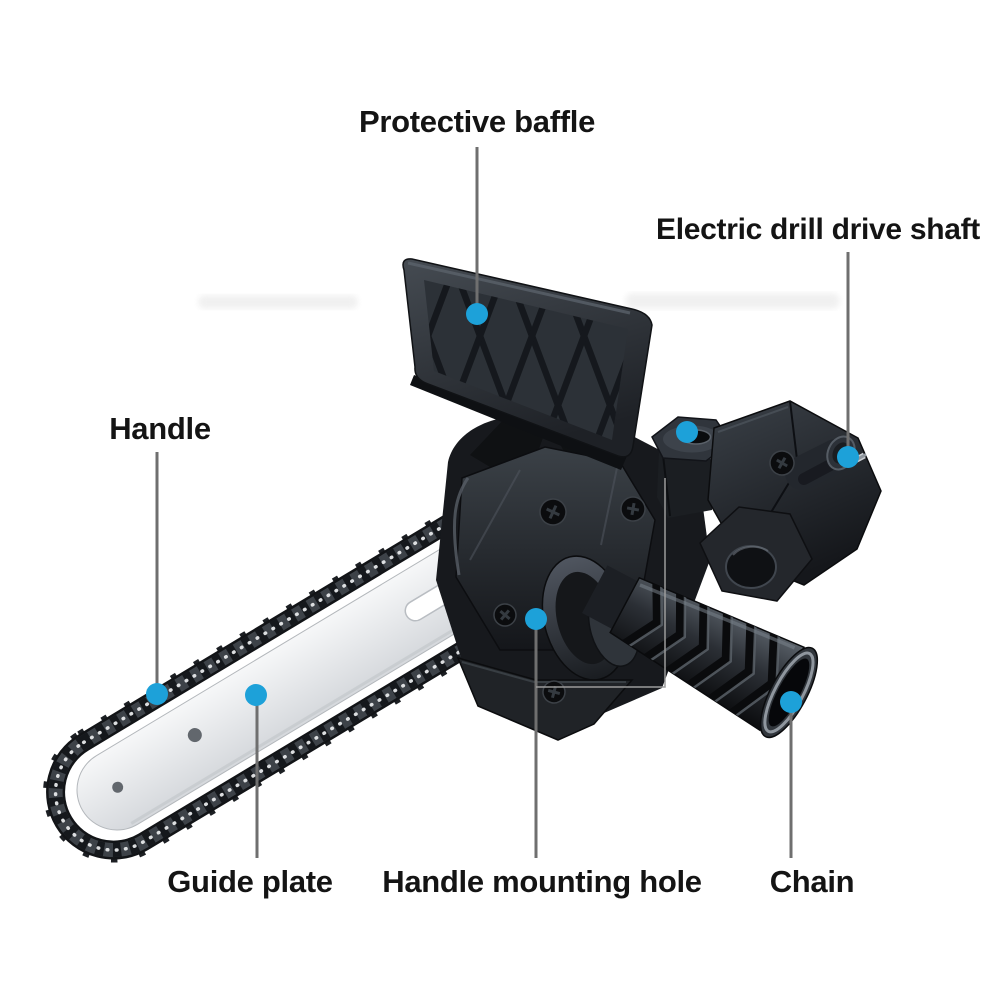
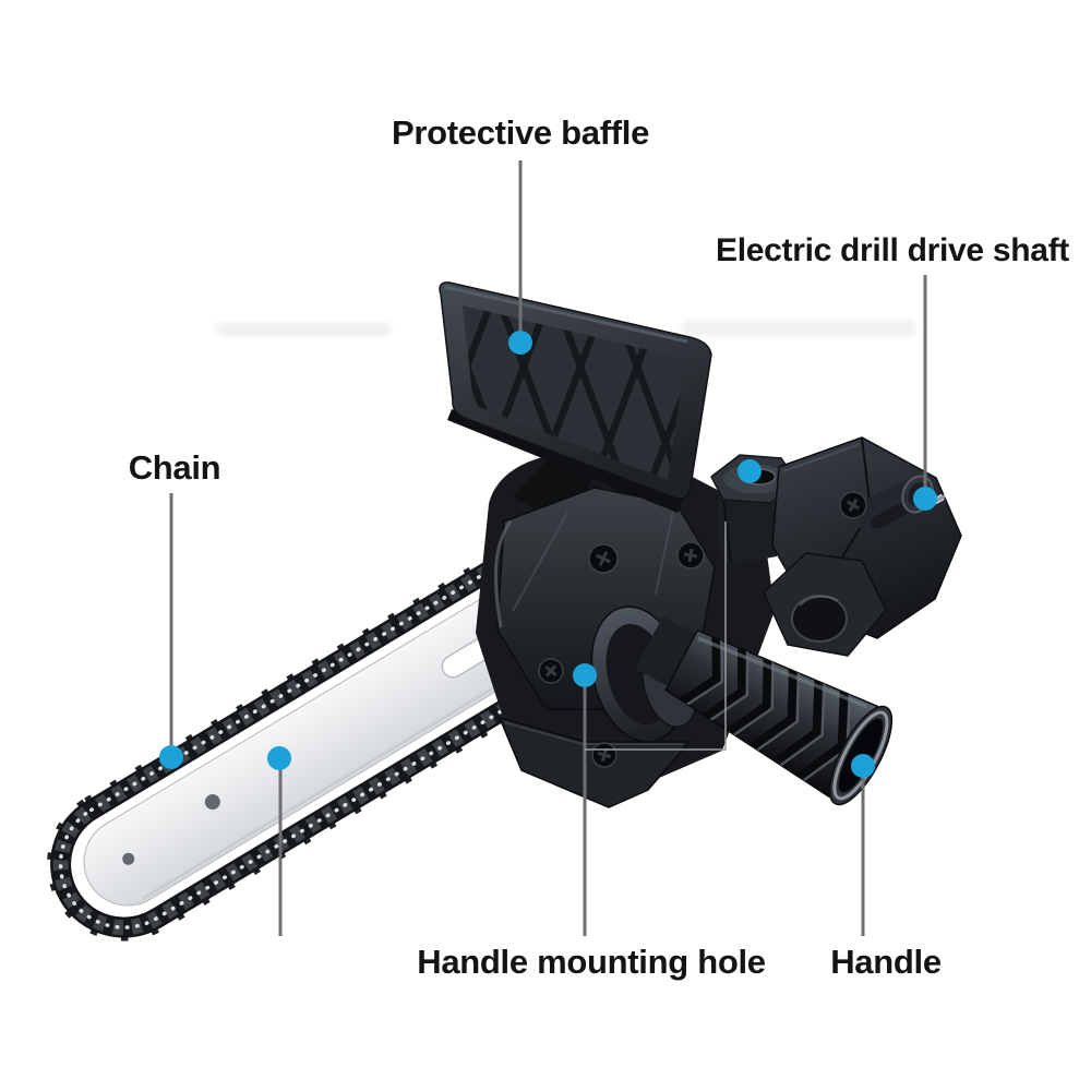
  Protective baffle
  Electric drill drive shaft
- Handle
+ Chain
- Guide plate
  Handle mounting hole
- Chain
+ Handle
